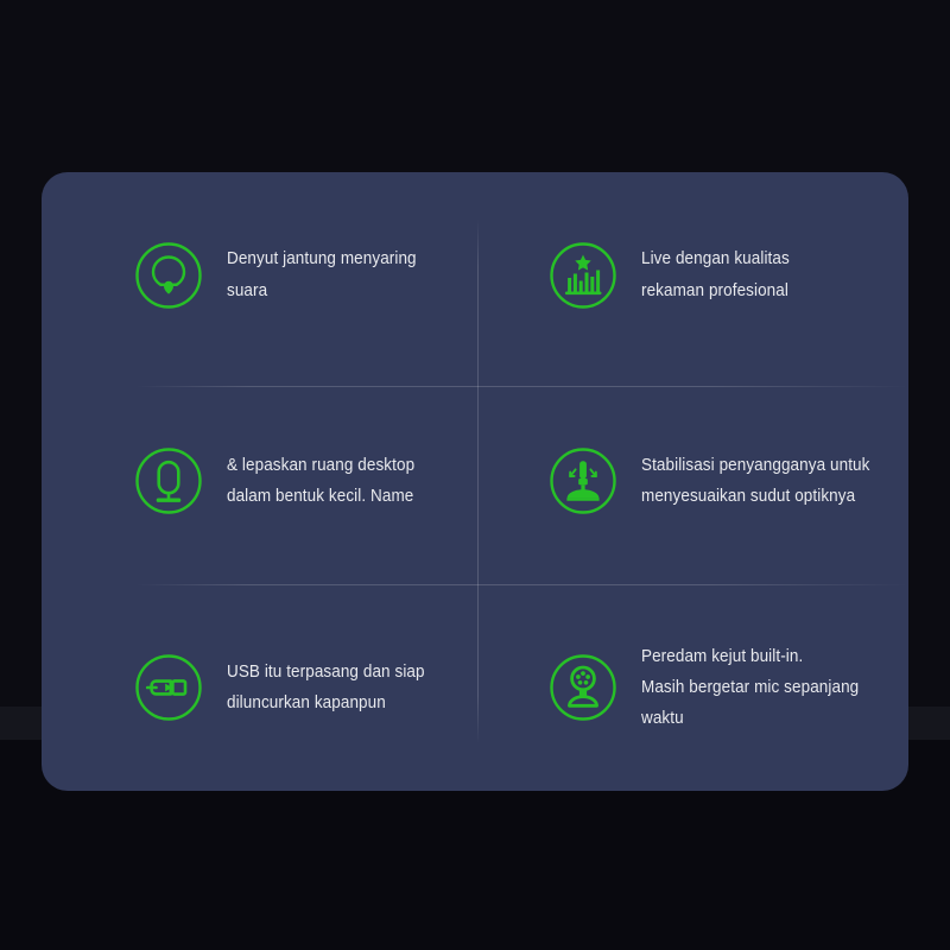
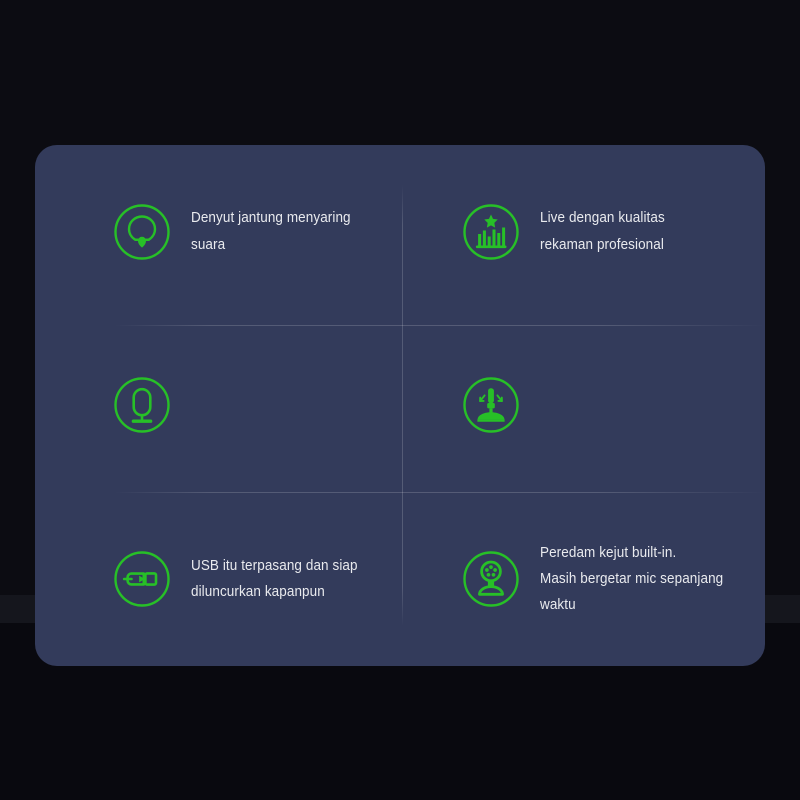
  Denyut jantung menyaring suara
  Live dengan kualitas
  rekaman profesional
- & lepaskan ruang desktop
- dalam bentuk kecil. Name
- Stabilisasi penyangganya untuk
- menyesuaikan sudut optiknya
  USB itu terpasang dan siap
  diluncurkan kapanpun
  Peredam kejut built-in.
  Masih bergetar mic sepanjang waktu
